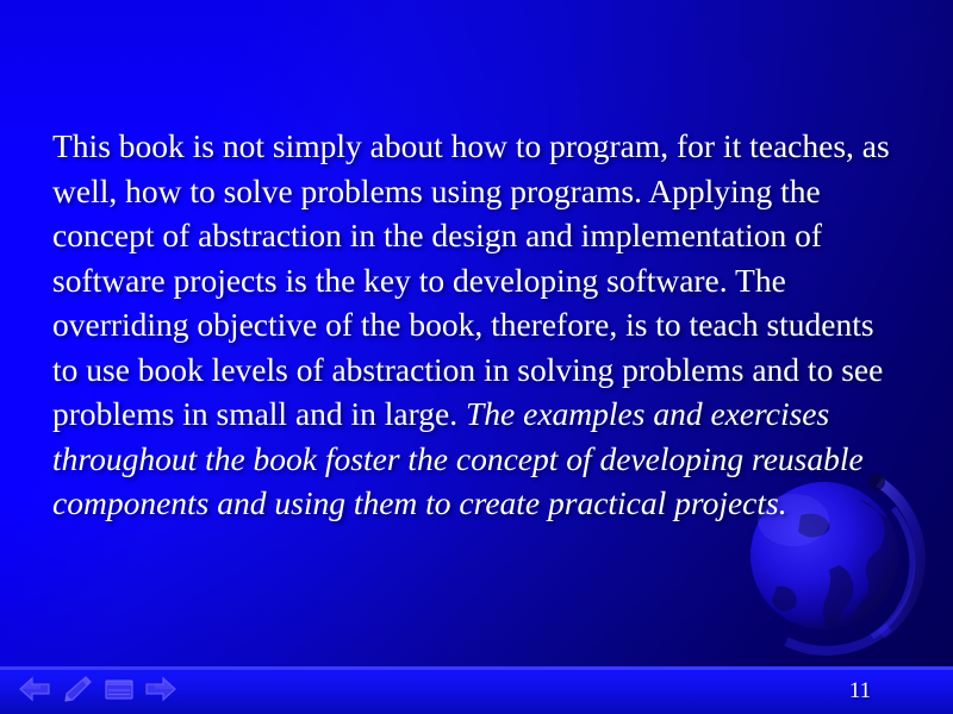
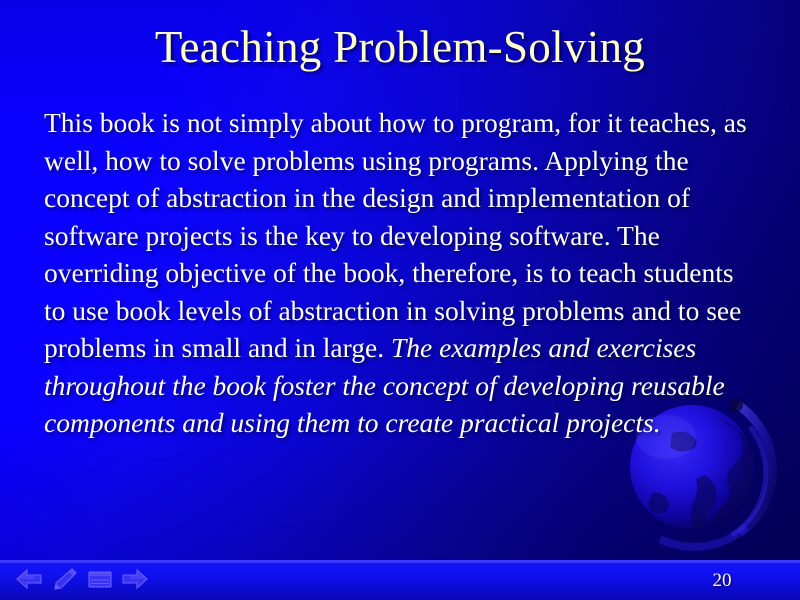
+ Teaching Problem-Solving
  This book is not simply about how to program, for it teaches, as well, how to solve problems using programs. Applying the concept of abstraction in the design and implementation of software projects is the key to developing software. The overriding objective of the book, therefore, is to teach students to use book levels of abstraction in solving problems and to see problems in small and in large. The examples and exercises throughout the book foster the concept of developing reusable components and using them to create practical projects.
- 11
+ 20
